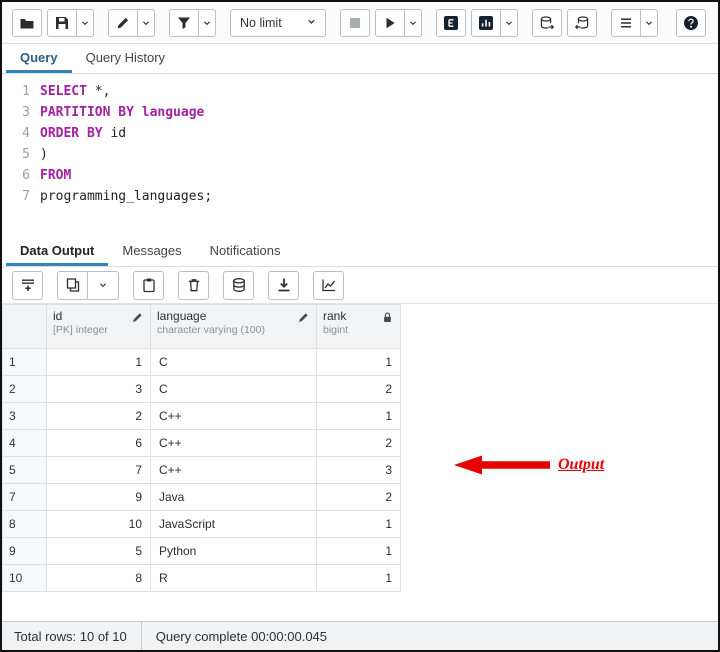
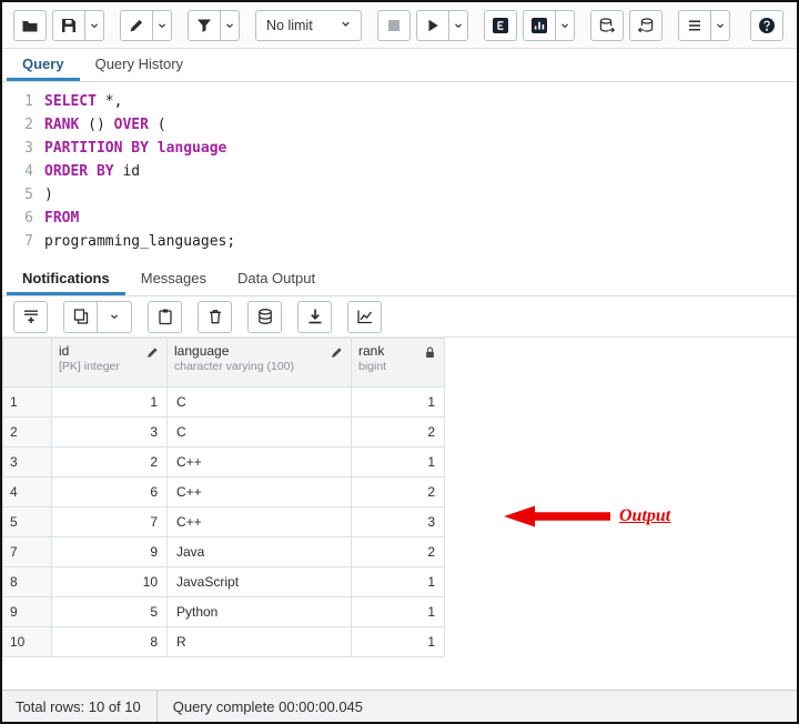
  No limit
  Query
  Query History
  1
  SELECT *,
+ 2
+ RANK () OVER (
  3
  PARTITION BY language
  4
  ORDER BY id
  5
  )
  6
  FROM
  7
  programming_languages;
- Data Output
+ Notifications
  Messages
- Notifications
+ Data Output
  	id [PK] integer	language character varying (100)	rank bigint
  1	1	C	1
  2	3	C	2
  3	2	C++	1
  4	6	C++	2
  5	7	C++	3
  7	9	Java	2
  8	10	JavaScript	1
  9	5	Python	1
  10	8	R	1
  Output
  Total rows: 10 of 10
  Query complete 00:00:00.045
